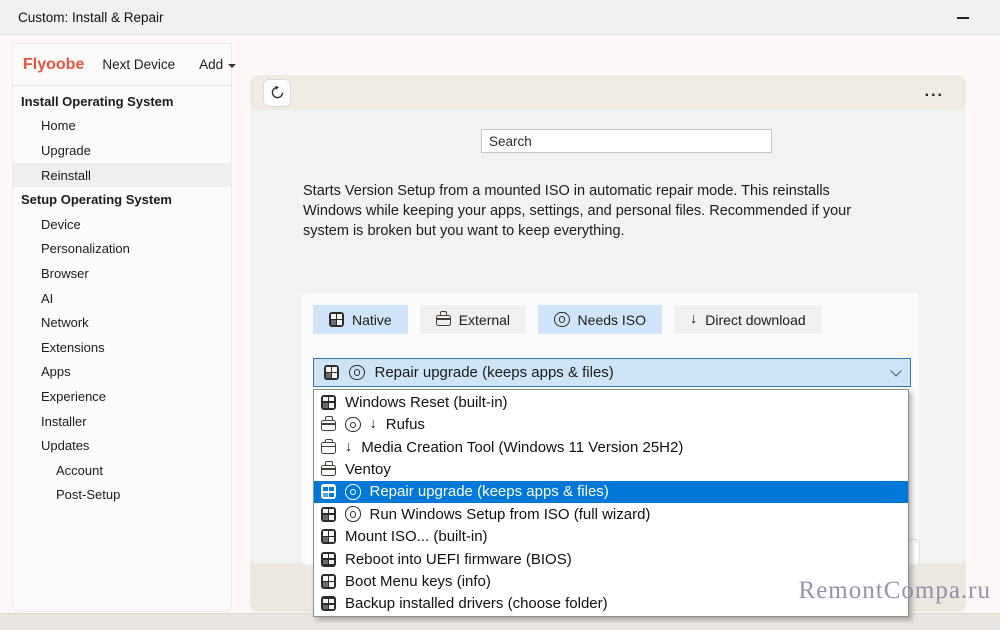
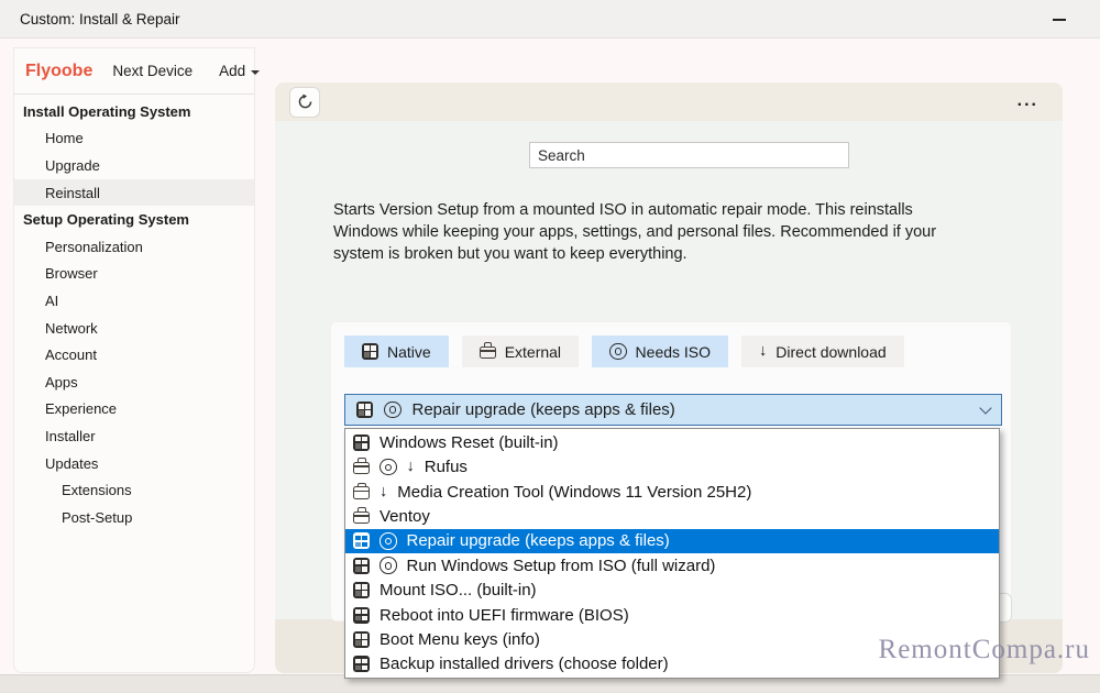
  Custom: Install & Repair
  Flyoobe
  Next Device
  Add
  Install Operating System
  Home
  Upgrade
  Reinstall
  Setup Operating System
- Device
  Personalization
  Browser
  AI
  Network
- Extensions
+ Account
  Apps
  Experience
  Installer
  Updates
- Account
+ Extensions
  Post-Setup
  ...
  Search
  Starts Version Setup from a mounted ISO in automatic repair mode. This reinstalls Windows while keeping your apps, settings, and personal files. Recommended if your system is broken but you want to keep everything.
  Native
  External
  Needs ISO
  ↓
  Direct download
  Repair upgrade (keeps apps & files)
  Windows Reset (built-in)
  ↓
  Rufus
  ↓
  Media Creation Tool (Windows 11 Version 25H2)
  Ventoy
  Repair upgrade (keeps apps & files)
  Run Windows Setup from ISO (full wizard)
  Mount ISO... (built-in)
  Reboot into UEFI firmware (BIOS)
  Boot Menu keys (info)
  Backup installed drivers (choose folder)
  RemontCompa.ru
